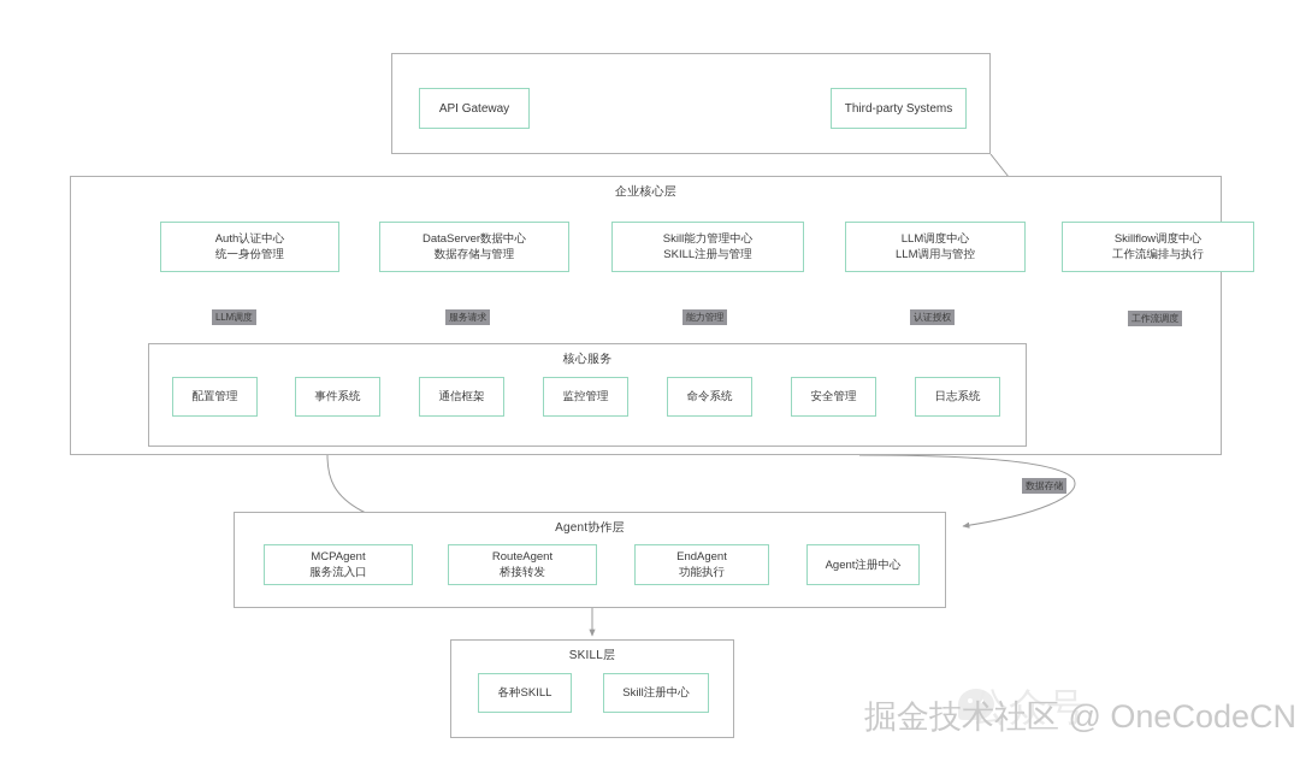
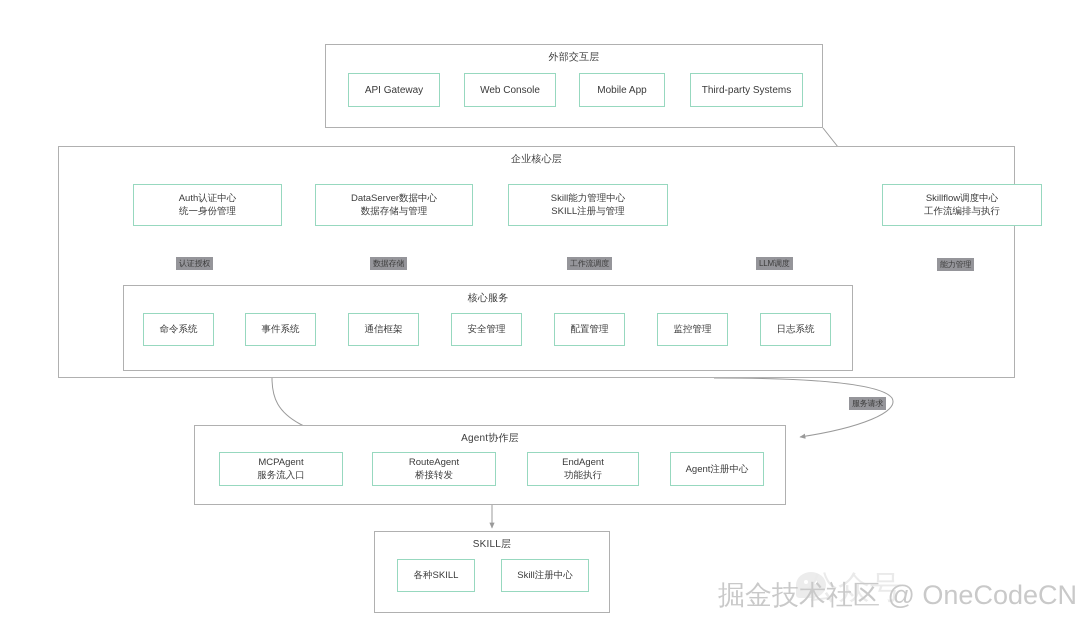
+ 外部交互层
  API Gateway
+ Web Console
+ Mobile App
  Third-party Systems
  企业核心层
  Auth认证中心
  统一身份管理
  DataServer数据中心
  数据存储与管理
  Skill能力管理中心
  SKILL注册与管理
- LLM调度中心
- LLM调用与管控
  Skillflow调度中心
  工作流编排与执行
  核心服务
- 配置管理
+ 命令系统
  事件系统
  通信框架
- 监控管理
+ 安全管理
- 命令系统
+ 配置管理
- 安全管理
+ 监控管理
  日志系统
  Agent协作层
  MCPAgent
  服务流入口
  RouteAgent
  桥接转发
  EndAgent
  功能执行
  Agent注册中心
  SKILL层
  各种SKILL
  Skill注册中心
- LLM调度
+ 认证授权
- 服务请求
+ 数据存储
- 能力管理
+ 工作流调度
- 认证授权
+ LLM调度
- 工作流调度
+ 能力管理
- 数据存储
+ 服务请求
  公众号
  掘金技术社区 @ OneCodeCN
